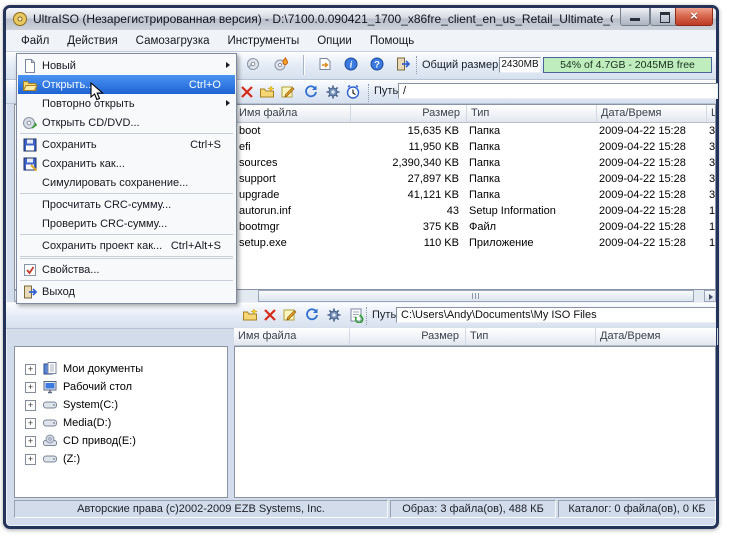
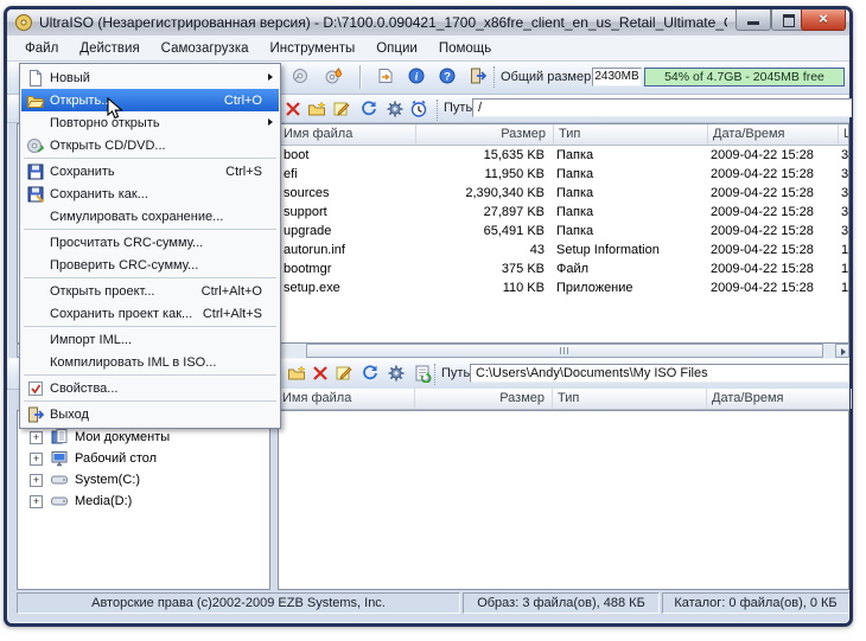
  UltraISO (Незарегистрированная версия) - D:\7100.0.090421_1700_x86fre_client_en_us_Retail_Ultimate_
  ×
  Файл
  Действия
  Самозагрузка
  Инструменты
  Опции
  Помощь
  Общий размер
  2430MB
  54% of 4.7GB - 2045MB free
  i
  ?
  Путь
  /
  Имя файла
  Размер
  Тип
  Дата/Время
  boot
  15,635 KB
  Папка
  2009-04-22 15:28
  3
  efi
  11,950 KB
  Папка
  2009-04-22 15:28
  3
  sources
  2,390,340 KB
  Папка
  2009-04-22 15:28
  3
  support
  27,897 KB
  Папка
  2009-04-22 15:28
  3
  upgrade
- 41,121 KB
+ 65,491 KB
  Папка
  2009-04-22 15:28
  3
  autorun.inf
  43
  Setup Information
  2009-04-22 15:28
  1
  bootmgr
  375 KB
  Файл
  2009-04-22 15:28
  1
  setup.exe
  110 KB
  Приложение
  2009-04-22 15:28
  1
  Путь
  C:\Users\Andy\Documents\My ISO Files
  Имя файла
  Размер
  Тип
  Дата/Время
  Мои документы
  Рабочий стол
  System(C:)
  Media(D:)
- CD привод(E:)
- (Z:)
  Авторские права (c)2002-2009 EZB Systems, Inc.
  Образ: 3 файла(ов), 488 КБ
  Каталог: 0 файла(ов), 0 КБ
  Новый
  Открыть..
  Ctrl+O
  Повторно открыть
  Открыть CD/DVD...
  Сохранить
  Ctrl+S
  Сохранить как...
  Симулировать сохранение...
  Просчитать CRC-сумму...
  Проверить CRC-сумму...
+ Открыть проект...
+ Ctrl+Alt+O
  Сохранить проект как...
  Ctrl+Alt+S
+ Импорт IML...
+ Компилировать IML в ISO...
  Свойства...
  Выход
